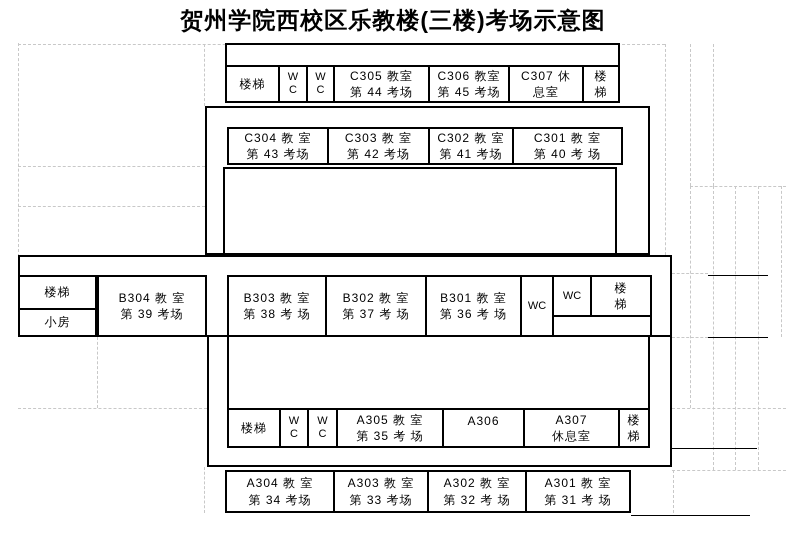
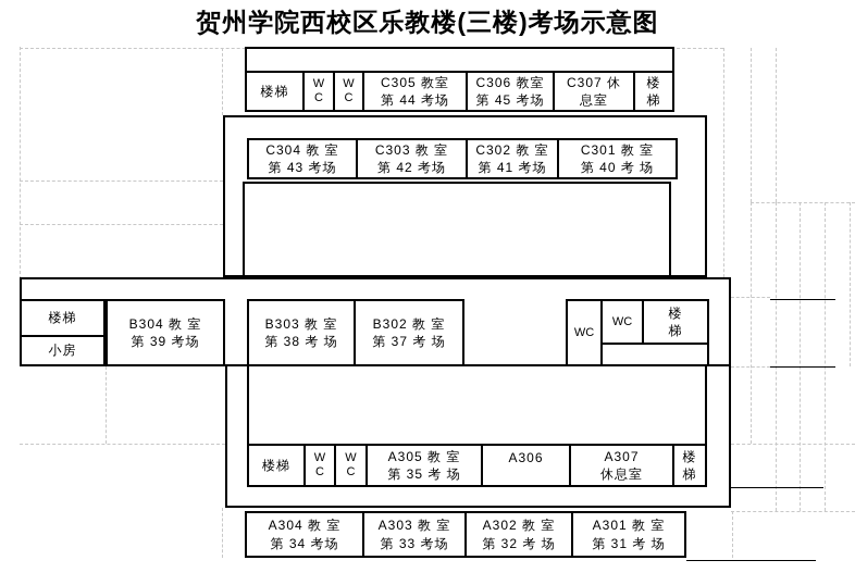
  贺州学院西校区乐教楼(三楼)考场示意图
  楼梯
  W
  C
  W
  C
  C305 教室
  第 44 考场
  C306 教室
  第 45 考场
  C307 休
  息室
  楼
  梯
  C304 教 室
  第 43 考场
  C303 教 室
  第 42 考场
  C302 教 室
  第 41 考场
  C301 教 室
  第 40 考 场
  楼梯
  小房
  B304 教 室
  第 39 考场
  B303 教 室
  第 38 考 场
  B302 教 室
  第 37 考 场
- B301 教 室
- 第 36 考 场
  WC
  WC
  楼
  梯
  楼梯
  W
  C
  W
  C
  A305 教 室
  第 35 考 场
  A306
  A307
  休息室
  楼
  梯
  A304 教 室
  第 34 考场
  A303 教 室
  第 33 考场
  A302 教 室
  第 32 考 场
  A301 教 室
  第 31 考 场
